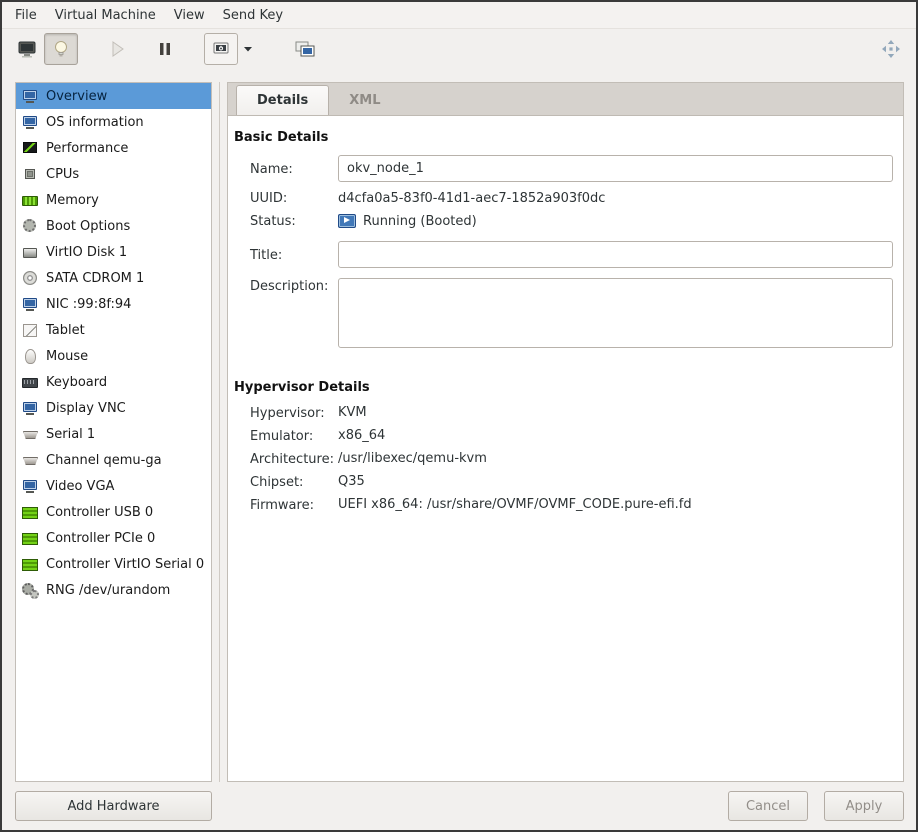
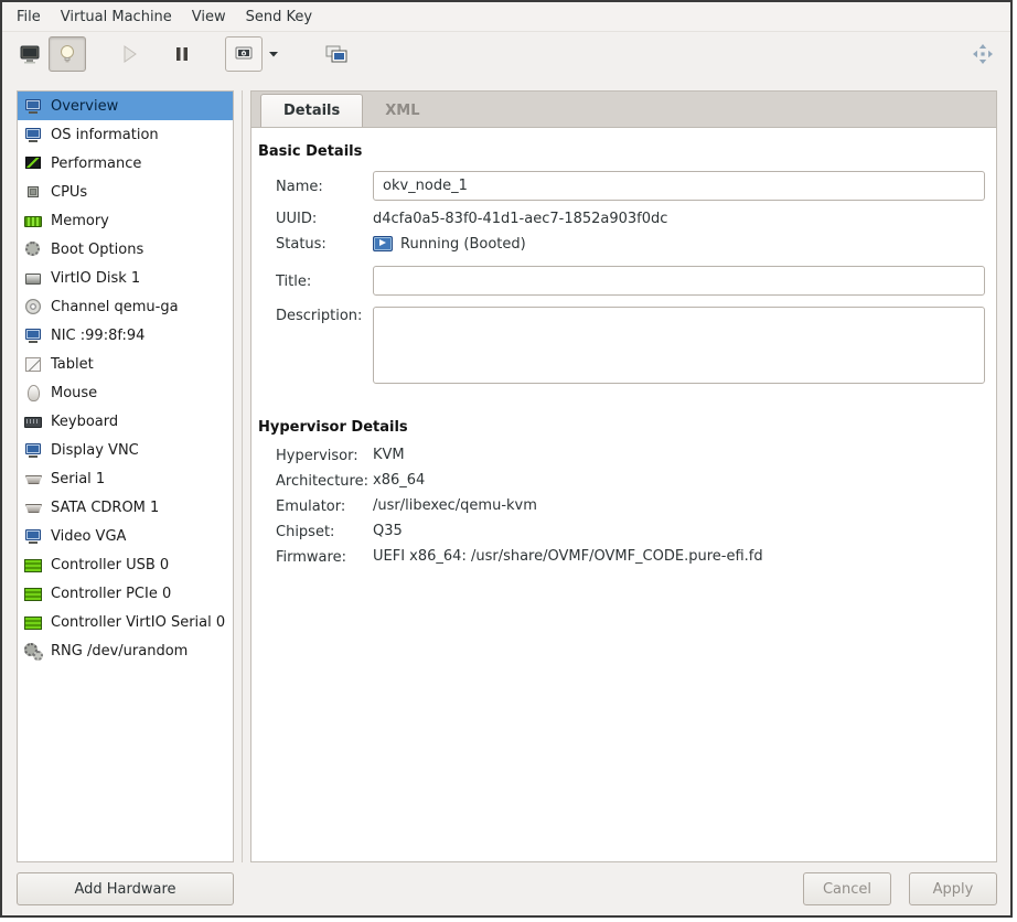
  File
  Virtual Machine
  View
  Send Key
  Overview
  OS information
  Performance
  CPUs
  Memory
  Boot Options
  VirtIO Disk 1
- SATA CDROM 1
+ Channel qemu-ga
  NIC :99:8f:94
  Tablet
  Mouse
  Keyboard
  Display VNC
  Serial 1
- Channel qemu-ga
+ SATA CDROM 1
  Video VGA
  Controller USB 0
  Controller PCIe 0
  Controller VirtIO Serial 0
  RNG /dev/urandom
  Details
  XML
  Basic Details
  Name:
  okv_node_1
  UUID:
  d4cfa0a5-83f0-41d1-aec7-1852a903f0dc
  Status:
  Running (Booted)
  Title:
  Description:
  Hypervisor Details
  Hypervisor:
  KVM
- Emulator:
+ Architecture:
  x86_64
- Architecture:
+ Emulator:
  /usr/libexec/qemu-kvm
  Chipset:
  Q35
  Firmware:
  UEFI x86_64: /usr/share/OVMF/OVMF_CODE.pure-efi.fd
  Add Hardware
  Cancel
  Apply
